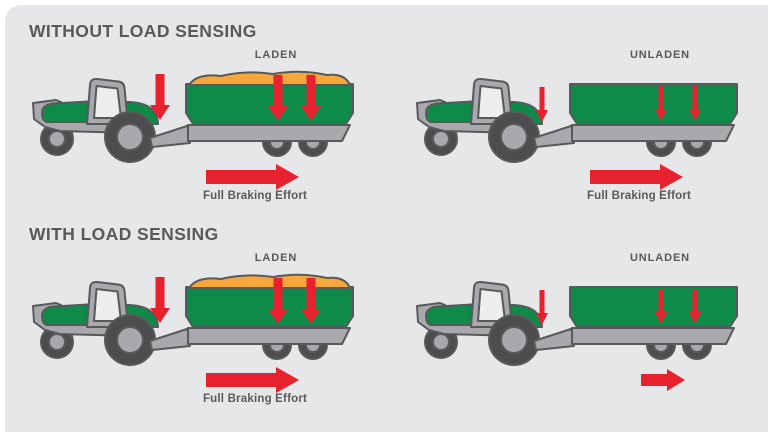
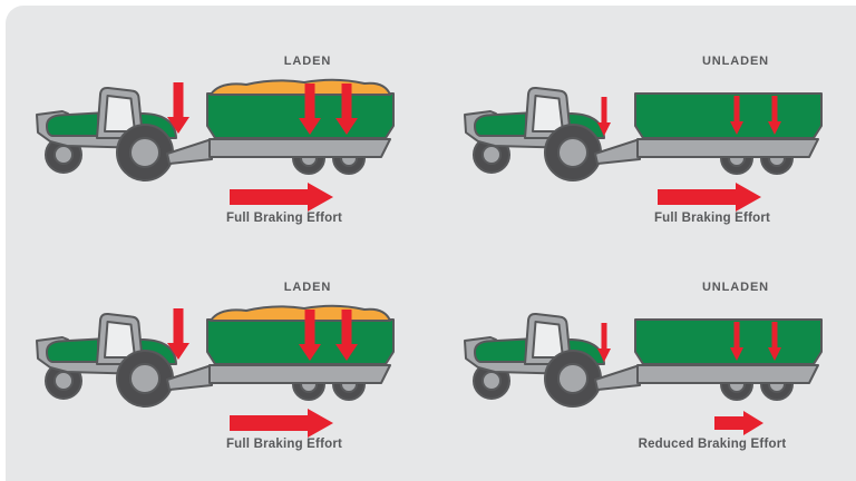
- WITHOUT LOAD SENSING
- WITH LOAD SENSING
  LADEN
  Full Braking Effort
  UNLADEN
  Full Braking Effort
  LADEN
  Full Braking Effort
  UNLADEN
+ Reduced Braking Effort
